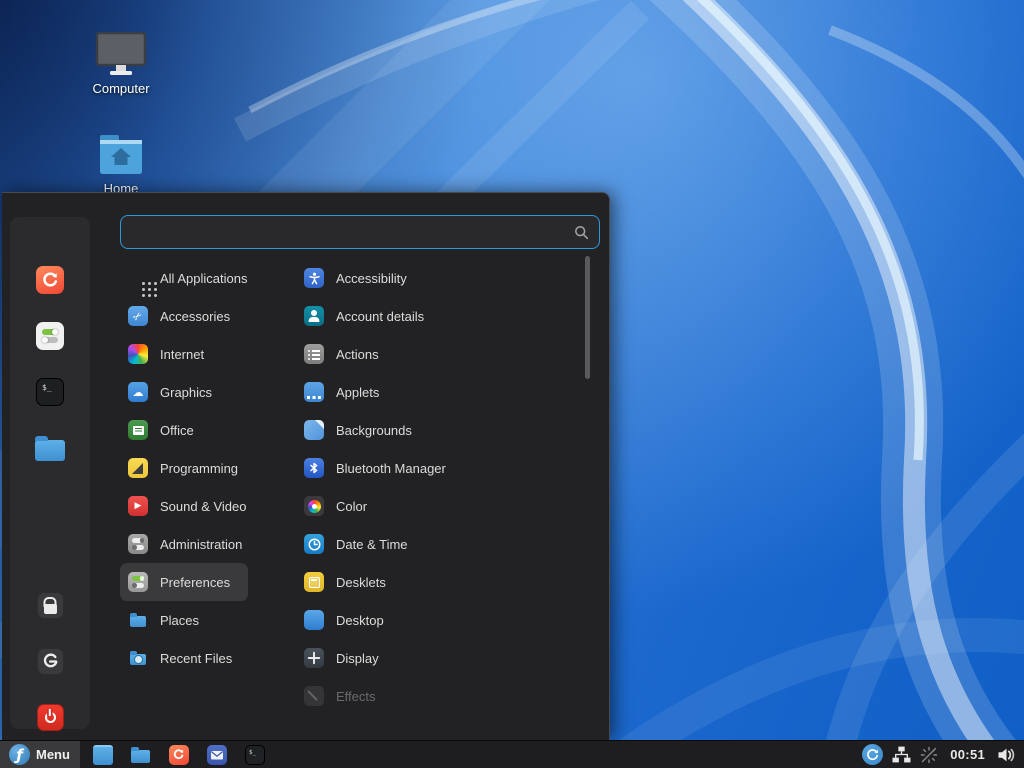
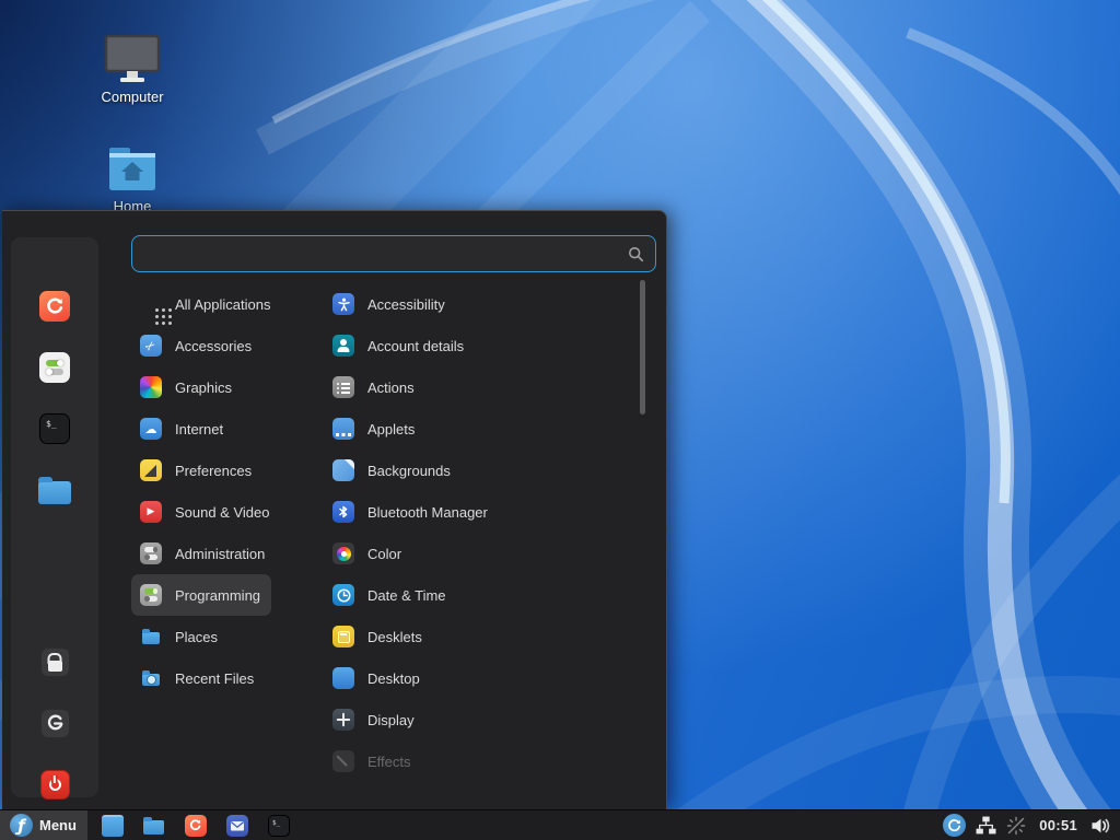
  Computer
  Home
  $_
  All Applications
  Accessories
- Internet
+ Graphics
  ☁
- Graphics
+ Internet
- Office
- Programming
+ Preferences
  ▶
  Sound & Video
  Administration
- Preferences
+ Programming
  Places
  Recent Files
  Accessibility
  Account details
  Actions
  Applets
  Backgrounds
  Bluetooth Manager
  Color
  Date & Time
  Desklets
  Desktop
  Display
  Effects
  ƒ
  Menu
  00:51
